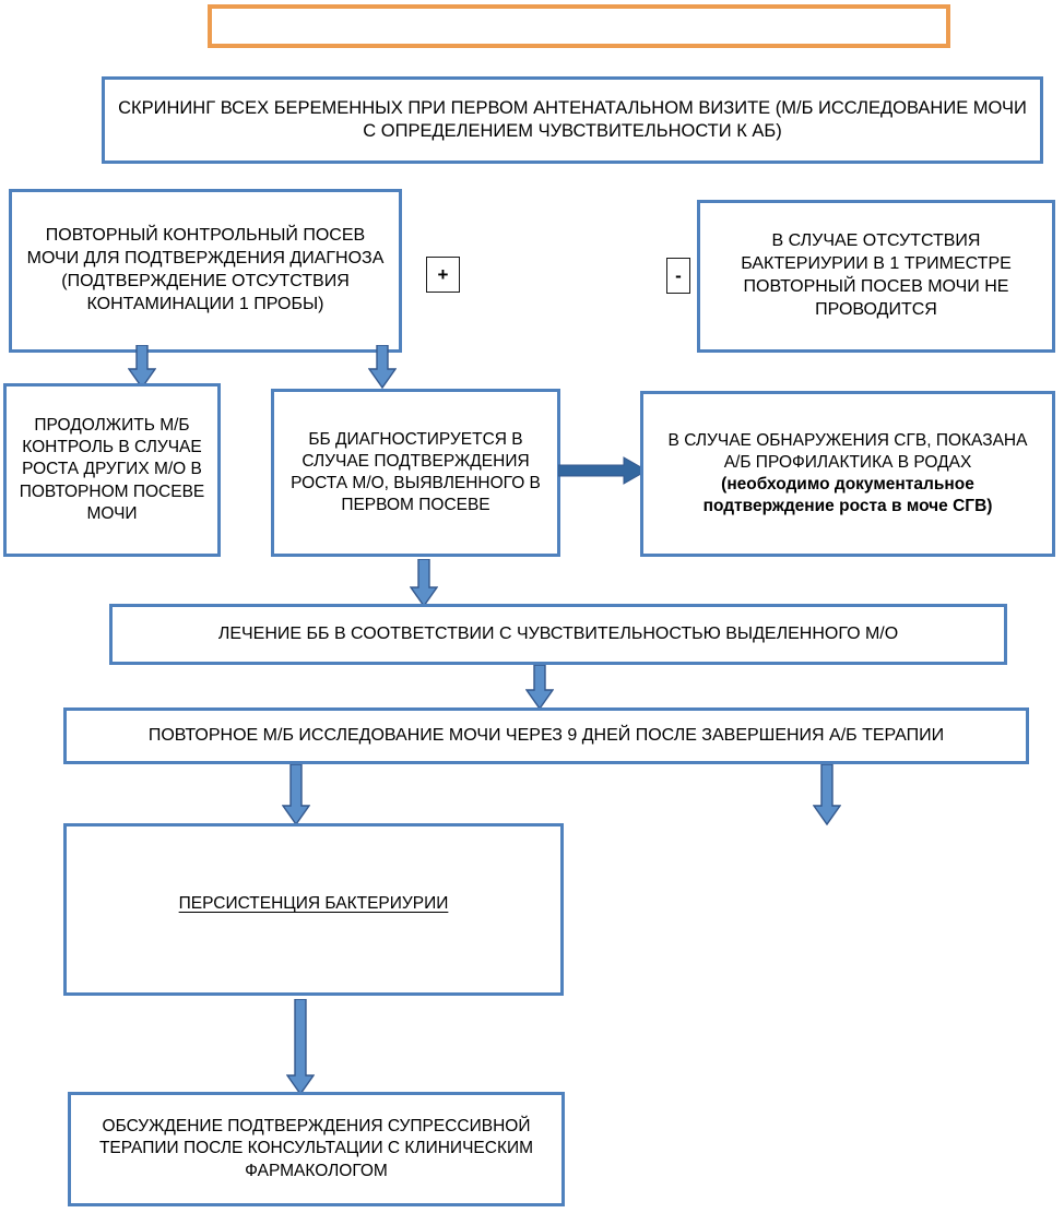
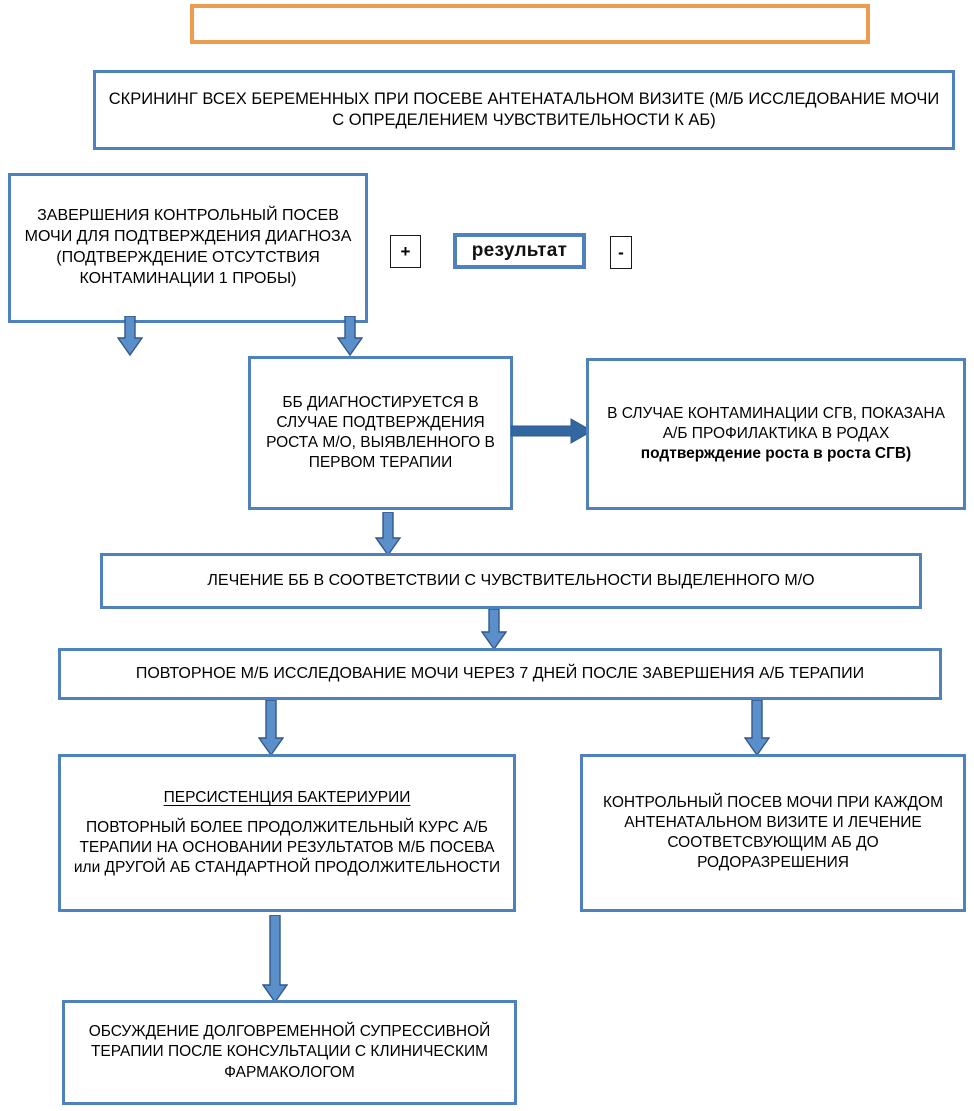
- СКРИНИНГ ВСЕХ БЕРЕМЕННЫХ ПРИ ПЕРВОМ АНТЕНАТАЛЬНОМ ВИЗИТЕ (М/Б ИССЛЕДОВАНИЕ МОЧИ С ОПРЕДЕЛЕНИЕМ ЧУВСТВИТЕЛЬНОСТИ К АБ)
+ СКРИНИНГ ВСЕХ БЕРЕМЕННЫХ ПРИ ПОСЕВЕ АНТЕНАТАЛЬНОМ ВИЗИТЕ (М/Б ИССЛЕДОВАНИЕ МОЧИ С ОПРЕДЕЛЕНИЕМ ЧУВСТВИТЕЛЬНОСТИ К АБ)
- ПОВТОРНЫЙ КОНТРОЛЬНЫЙ ПОСЕВ МОЧИ ДЛЯ ПОДТВЕРЖДЕНИЯ ДИАГНОЗА (ПОДТВЕРЖДЕНИЕ ОТСУТСТВИЯ КОНТАМИНАЦИИ 1 ПРОБЫ)
+ ЗАВЕРШЕНИЯ КОНТРОЛЬНЫЙ ПОСЕВ МОЧИ ДЛЯ ПОДТВЕРЖДЕНИЯ ДИАГНОЗА (ПОДТВЕРЖДЕНИЕ ОТСУТСТВИЯ КОНТАМИНАЦИИ 1 ПРОБЫ)
  +
+ результат
  -
- В СЛУЧАЕ ОТСУТСТВИЯ БАКТЕРИУРИИ В 1 ТРИМЕСТРЕ ПОВТОРНЫЙ ПОСЕВ МОЧИ НЕ ПРОВОДИТСЯ
- ПРОДОЛЖИТЬ М/Б КОНТРОЛЬ В СЛУЧАЕ РОСТА ДРУГИХ М/О В ПОВТОРНОМ ПОСЕВЕ МОЧИ
- ББ ДИАГНОСТИРУЕТСЯ В СЛУЧАЕ ПОДТВЕРЖДЕНИЯ РОСТА М/О, ВЫЯВЛЕННОГО В ПЕРВОМ ПОСЕВЕ
+ ББ ДИАГНОСТИРУЕТСЯ В СЛУЧАЕ ПОДТВЕРЖДЕНИЯ РОСТА М/О, ВЫЯВЛЕННОГО В ПЕРВОМ ТЕРАПИИ
- В СЛУЧАЕ ОБНАРУЖЕНИЯ СГВ, ПОКАЗАНА
+ В СЛУЧАЕ КОНТАМИНАЦИИ СГВ, ПОКАЗАНА
  А/Б ПРОФИЛАКТИКА В РОДАХ
- (необходимо документальное
- подтверждение роста в моче СГВ)
+ подтверждение роста в роста СГВ)
- ЛЕЧЕНИЕ ББ В СООТВЕТСТВИИ С ЧУВСТВИТЕЛЬНОСТЬЮ ВЫДЕЛЕННОГО М/О
+ ЛЕЧЕНИЕ ББ В СООТВЕТСТВИИ С ЧУВСТВИТЕЛЬНОСТИ ВЫДЕЛЕННОГО М/О
- ПОВТОРНОЕ М/Б ИССЛЕДОВАНИЕ МОЧИ ЧЕРЕЗ 9 ДНЕЙ ПОСЛЕ ЗАВЕРШЕНИЯ А/Б ТЕРАПИИ
+ ПОВТОРНОЕ М/Б ИССЛЕДОВАНИЕ МОЧИ ЧЕРЕЗ 7 ДНЕЙ ПОСЛЕ ЗАВЕРШЕНИЯ А/Б ТЕРАПИИ
  ПЕРСИСТЕНЦИЯ БАКТЕРИУРИИ
+ ПОВТОРНЫЙ БОЛЕЕ ПРОДОЛЖИТЕЛЬНЫЙ КУРС А/Б ТЕРАПИИ НА ОСНОВАНИИ РЕЗУЛЬТАТОВ М/Б ПОСЕВА или ДРУГОЙ АБ СТАНДАРТНОЙ ПРОДОЛЖИТЕЛЬНОСТИ
+ КОНТРОЛЬНЫЙ ПОСЕВ МОЧИ ПРИ КАЖДОМ АНТЕНАТАЛЬНОМ ВИЗИТЕ И ЛЕЧЕНИЕ СООТВЕТСВУЮЩИМ АБ ДО РОДОРАЗРЕШЕНИЯ
- ОБСУЖДЕНИЕ ПОДТВЕРЖДЕНИЯ СУПРЕССИВНОЙ ТЕРАПИИ ПОСЛЕ КОНСУЛЬТАЦИИ С КЛИНИЧЕСКИМ ФАРМАКОЛОГОМ
+ ОБСУЖДЕНИЕ ДОЛГОВРЕМЕННОЙ СУПРЕССИВНОЙ ТЕРАПИИ ПОСЛЕ КОНСУЛЬТАЦИИ С КЛИНИЧЕСКИМ ФАРМАКОЛОГОМ
